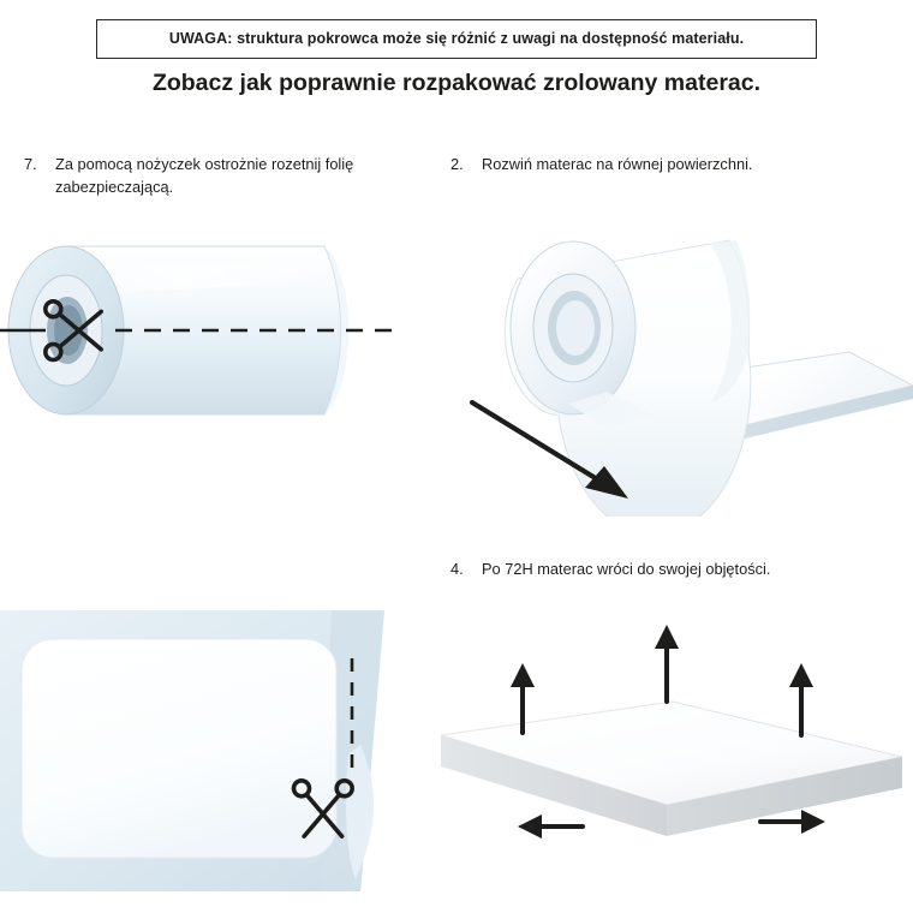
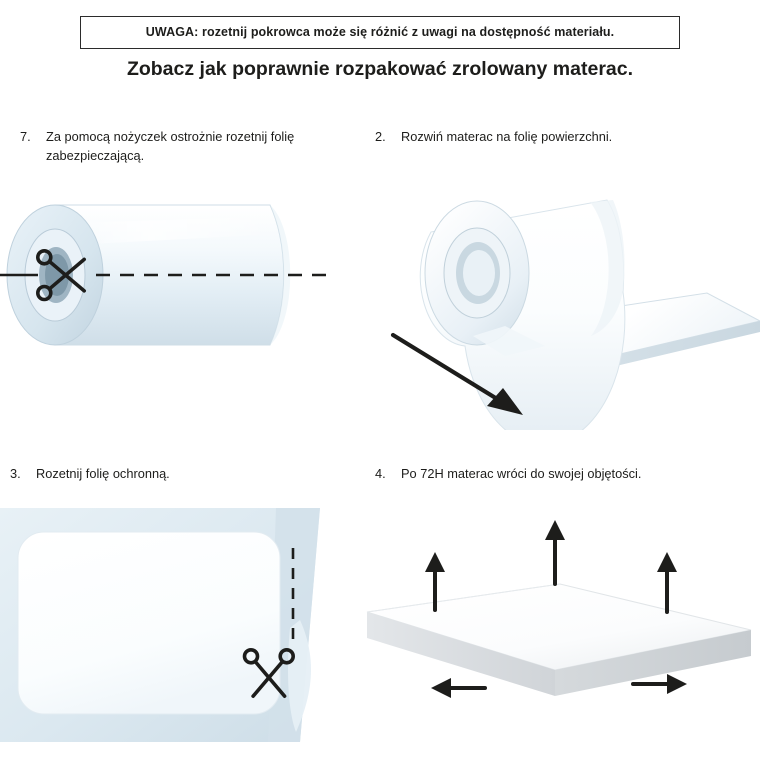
- UWAGA: struktura pokrowca może się różnić z uwagi na dostępność materiału.
+ UWAGA: rozetnij pokrowca może się różnić z uwagi na dostępność materiału.
  Zobacz jak poprawnie rozpakować zrolowany materac.
  7.
  Za pomocą nożyczek ostrożnie rozetnij folię zabezpieczającą.
  2.
- Rozwiń materac na równej powierzchni.
+ Rozwiń materac na folię powierzchni.
+ 3.
+ Rozetnij folię ochronną.
  4.
  Po 72H materac wróci do swojej objętości.
